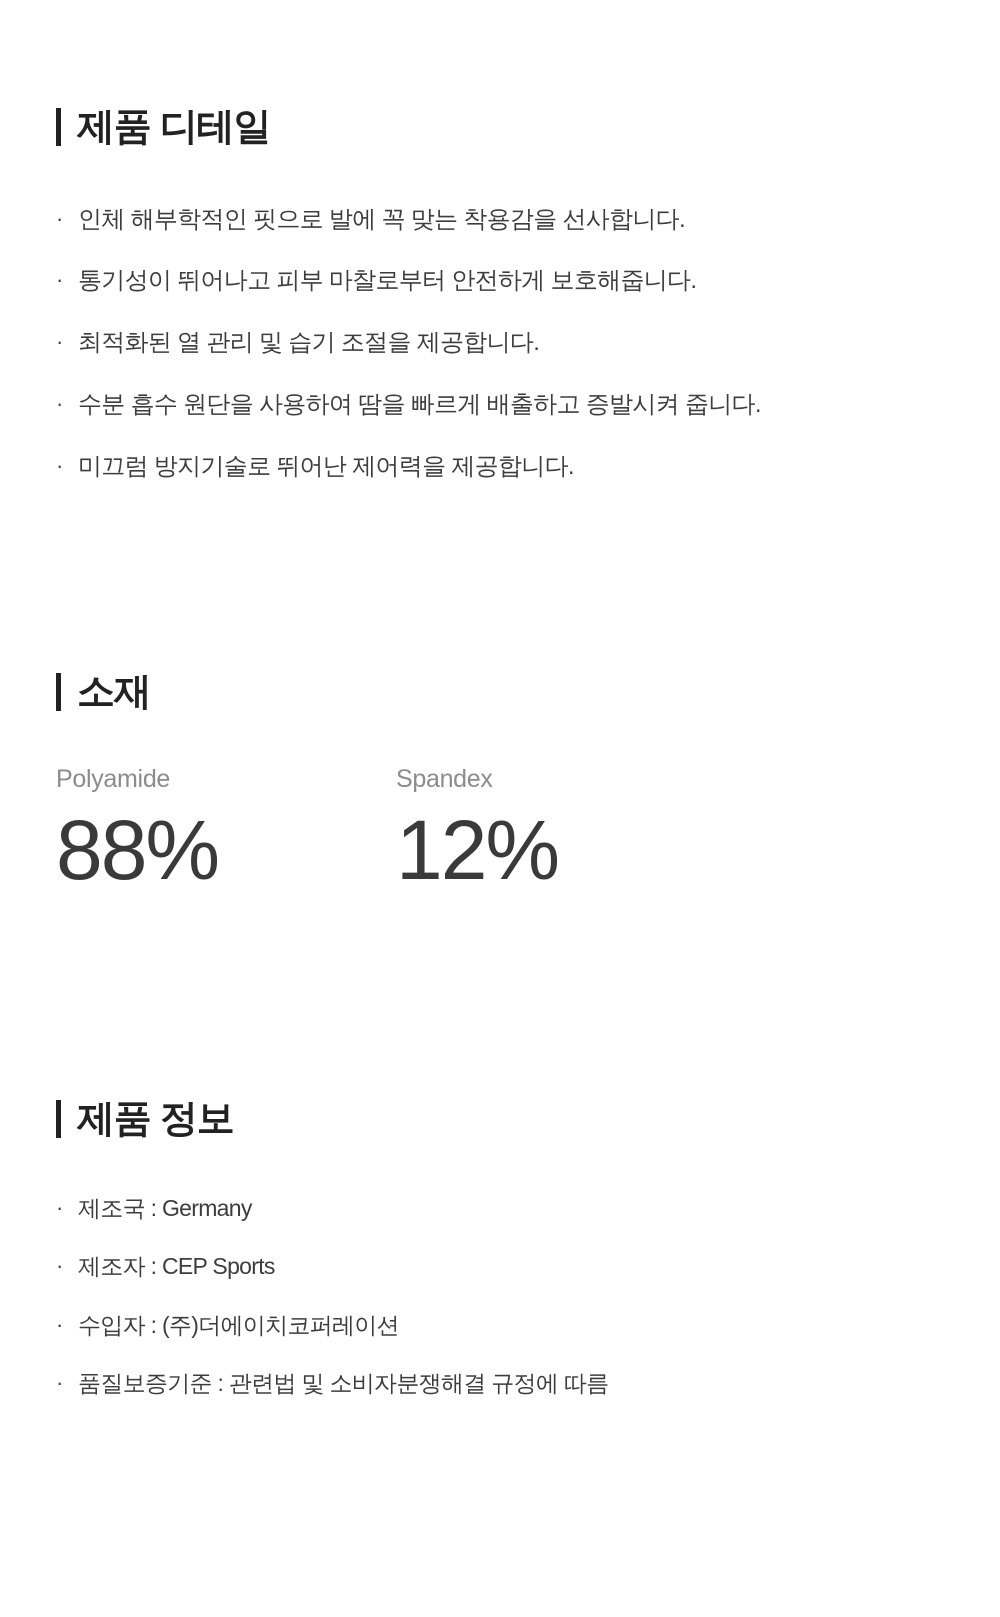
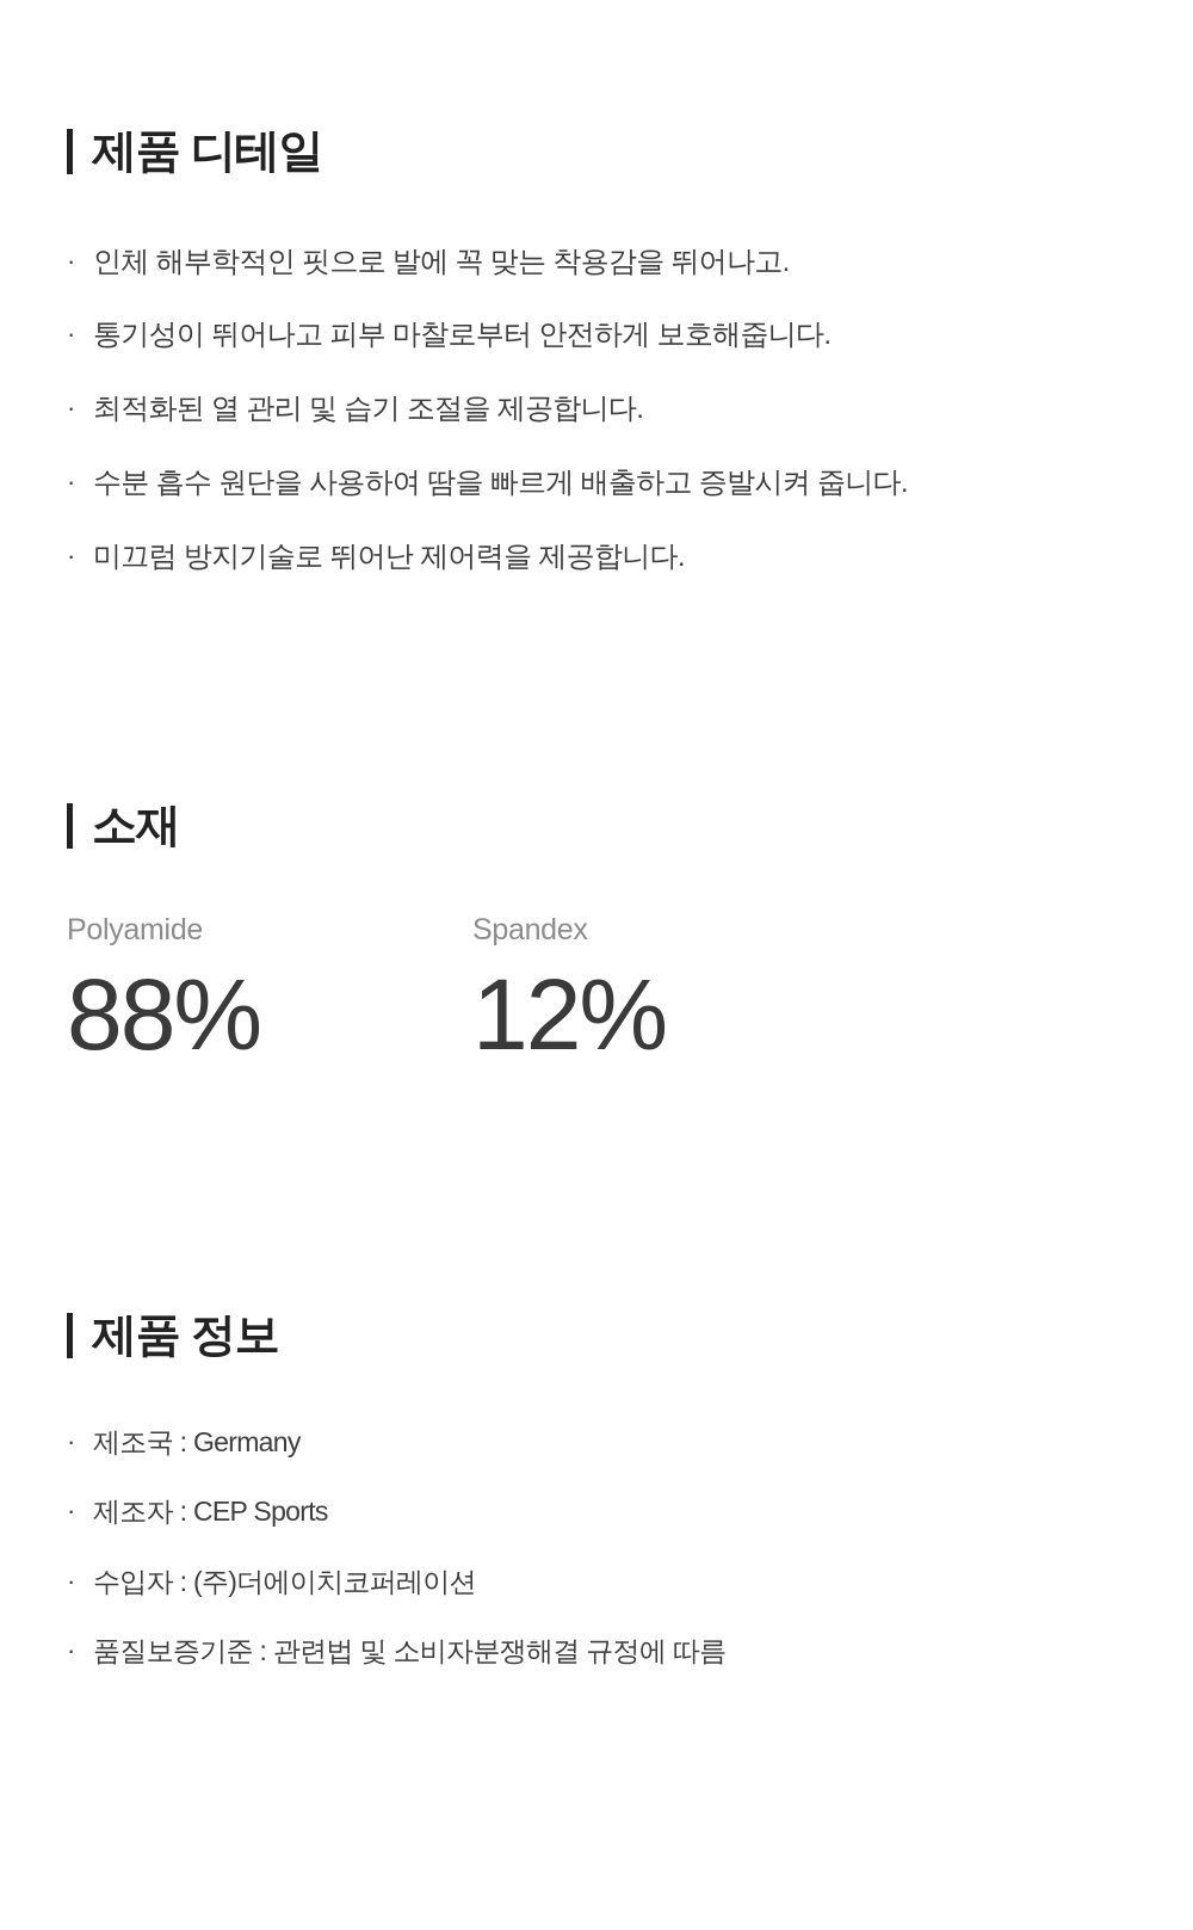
  제품 디테일
  ·
- 인체 해부학적인 핏으로 발에 꼭 맞는 착용감을 선사합니다.
+ 인체 해부학적인 핏으로 발에 꼭 맞는 착용감을 뛰어나고.
  ·
  통기성이 뛰어나고 피부 마찰로부터 안전하게 보호해줍니다.
  ·
  최적화된 열 관리 및 습기 조절을 제공합니다.
  ·
  수분 흡수 원단을 사용하여 땀을 빠르게 배출하고 증발시켜 줍니다.
  ·
  미끄럼 방지기술로 뛰어난 제어력을 제공합니다.
  소재
  Polyamide
  88%
  Spandex
  12%
  제품 정보
  ·
  제조국 : Germany
  ·
  제조자 : CEP Sports
  ·
  수입자 : (주)더에이치코퍼레이션
  ·
  품질보증기준 : 관련법 및 소비자분쟁해결 규정에 따름
